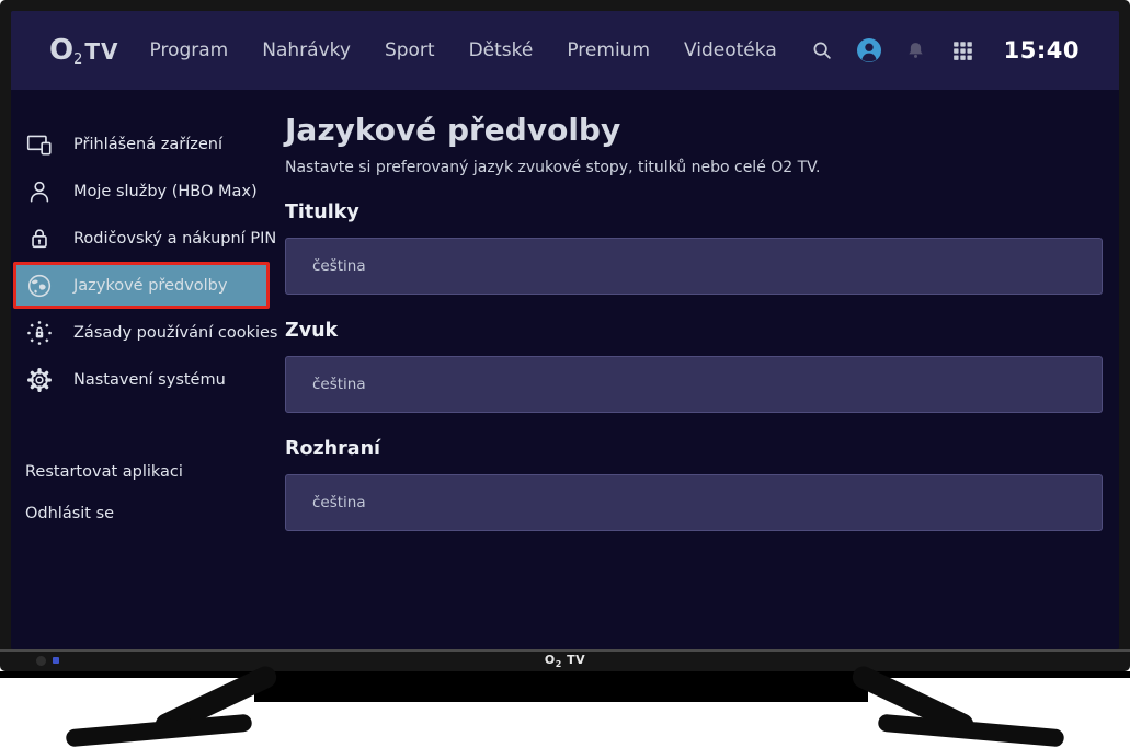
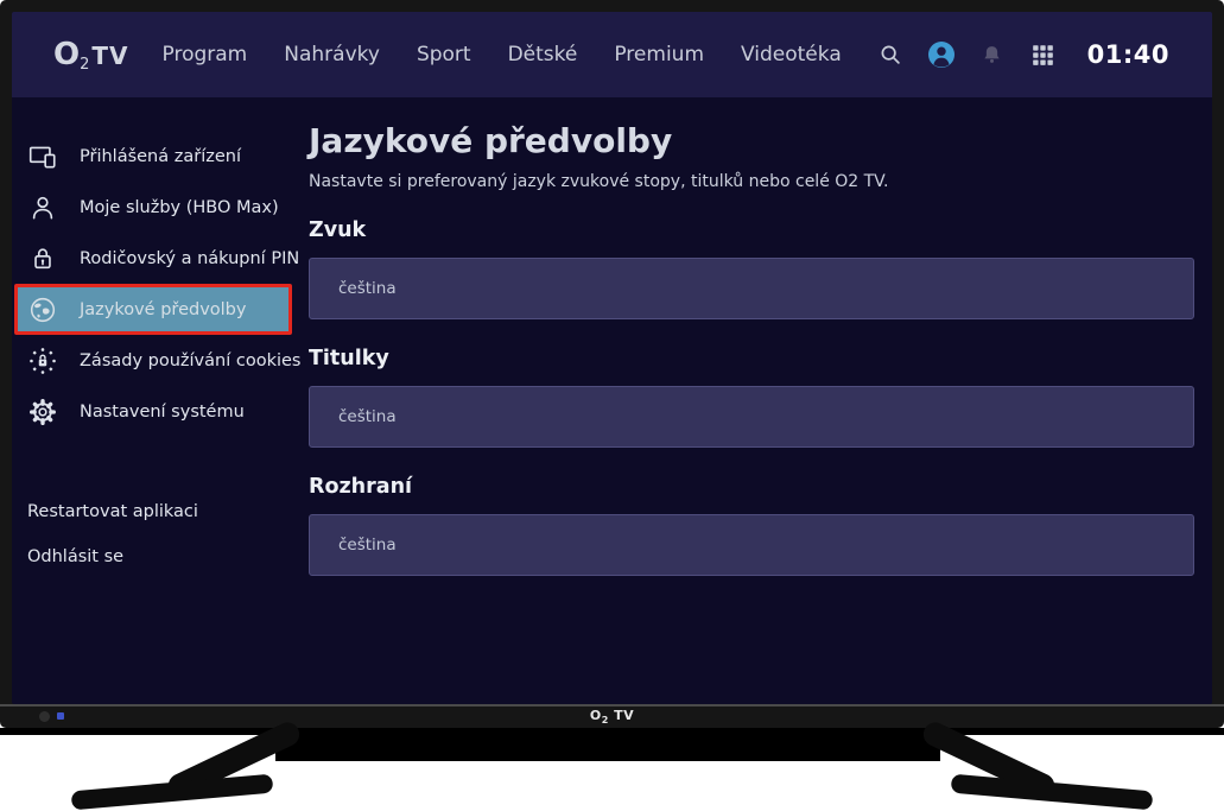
  O
  2
  TV
  Program
  Nahrávky
  Sport
  Dětské
  Premium
  Videotéka
- 15:40
+ 01:40
  Přihlášená zařízení
  Moje služby (HBO Max)
  Rodičovský a nákupní PIN
  Jazykové předvolby
  Zásady používání cookies
  Nastavení systému
  Restartovat aplikaci
  Odhlásit se
  Jazykové předvolby
  Nastavte si preferovaný jazyk zvukové stopy, titulků nebo celé O2 TV.
- Titulky
+ Zvuk
  čeština
- Zvuk
+ Titulky
  čeština
  Rozhraní
  čeština
  O2 TV
